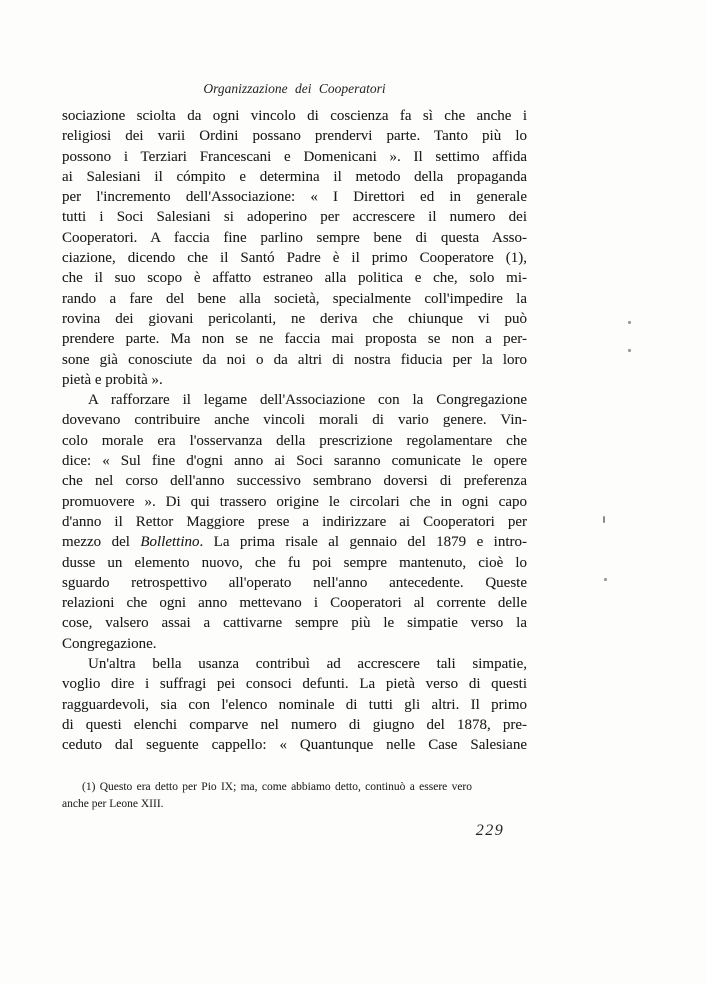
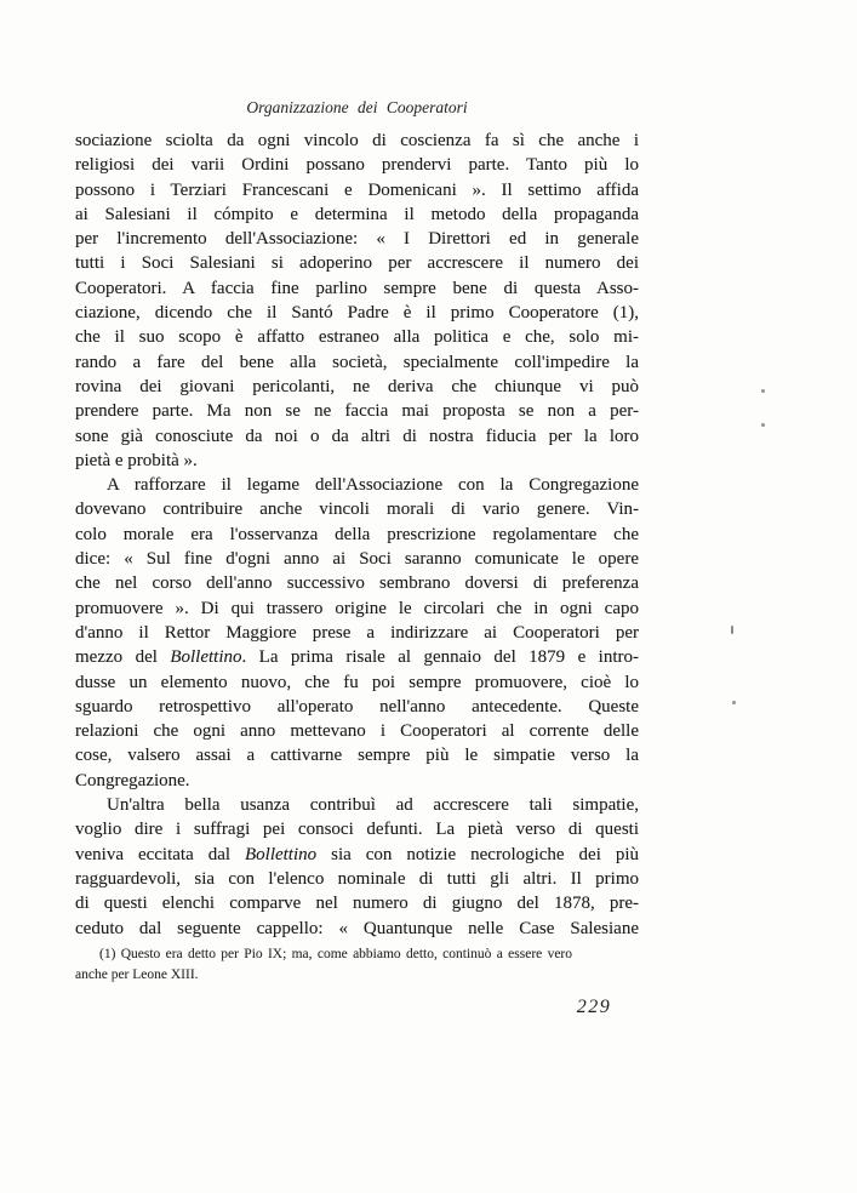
  Organizzazione dei Cooperatori
  sociazione sciolta da ogni vincolo di coscienza fa sì che anche i
  religiosi dei varii Ordini possano prendervi parte. Tanto più lo
  possono i Terziari Francescani e Domenicani ». Il settimo affida
  ai Salesiani il cómpito e determina il metodo della propaganda
  per l'incremento dell'Associazione: « I Direttori ed in generale
  tutti i Soci Salesiani si adoperino per accrescere il numero dei
  Cooperatori. A faccia fine parlino sempre bene di questa Asso-
  ciazione, dicendo che il Santó Padre è il primo Cooperatore (1),
  che il suo scopo è affatto estraneo alla politica e che, solo mi-
  rando a fare del bene alla società, specialmente coll'impedire la
  rovina dei giovani pericolanti, ne deriva che chiunque vi può
  prendere parte. Ma non se ne faccia mai proposta se non a per-
  sone già conosciute da noi o da altri di nostra fiducia per la loro
  pietà e probità ».
  A rafforzare il legame dell'Associazione con la Congregazione
  dovevano contribuire anche vincoli morali di vario genere. Vin-
  colo morale era l'osservanza della prescrizione regolamentare che
  dice: « Sul fine d'ogni anno ai Soci saranno comunicate le opere
  che nel corso dell'anno successivo sembrano doversi di preferenza
  promuovere ». Di qui trassero origine le circolari che in ogni capo
  d'anno il Rettor Maggiore prese a indirizzare ai Cooperatori per
  mezzo del Bollettino. La prima risale al gennaio del 1879 e intro-
- dusse un elemento nuovo, che fu poi sempre mantenuto, cioè lo
+ dusse un elemento nuovo, che fu poi sempre promuovere, cioè lo
  sguardo retrospettivo all'operato nell'anno antecedente. Queste
  relazioni che ogni anno mettevano i Cooperatori al corrente delle
  cose, valsero assai a cattivarne sempre più le simpatie verso la
  Congregazione.
  Un'altra bella usanza contribuì ad accrescere tali simpatie,
  voglio dire i suffragi pei consoci defunti. La pietà verso di questi
+ veniva eccitata dal Bollettino sia con notizie necrologiche dei più
  ragguardevoli, sia con l'elenco nominale di tutti gli altri. Il primo
  di questi elenchi comparve nel numero di giugno del 1878, pre-
  ceduto dal seguente cappello: « Quantunque nelle Case Salesiane
  (1) Questo era detto per Pio IX; ma, come abbiamo detto, continuò a essere vero
  anche per Leone XIII.
  229
